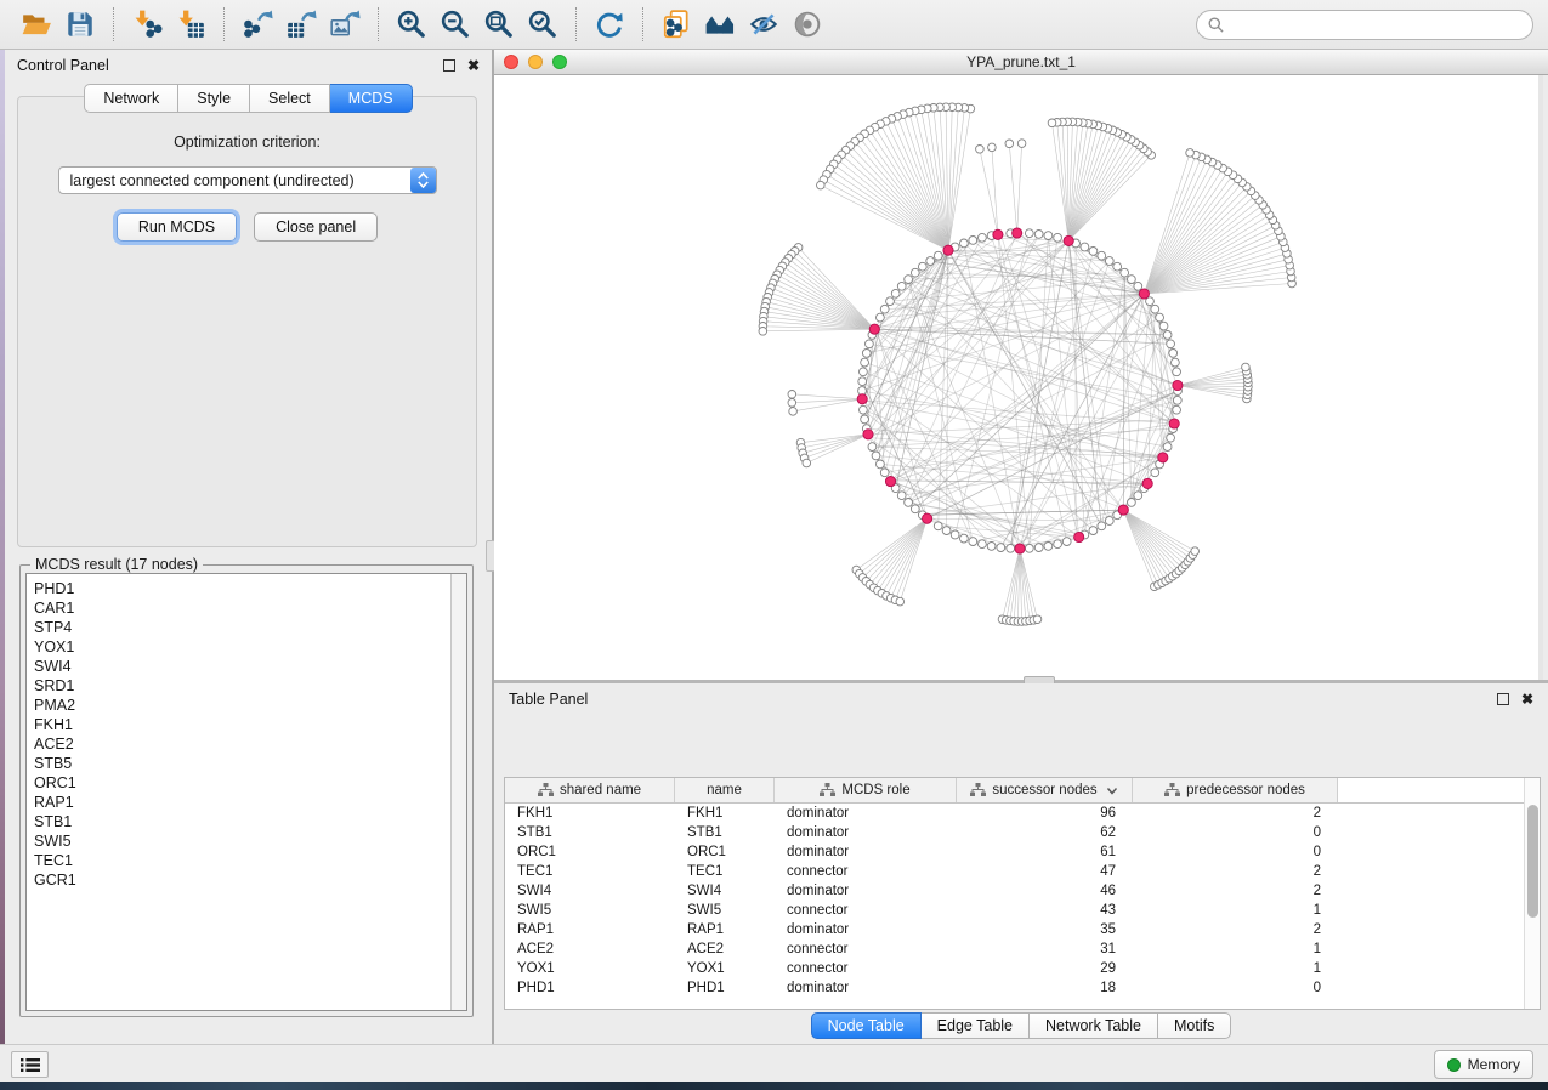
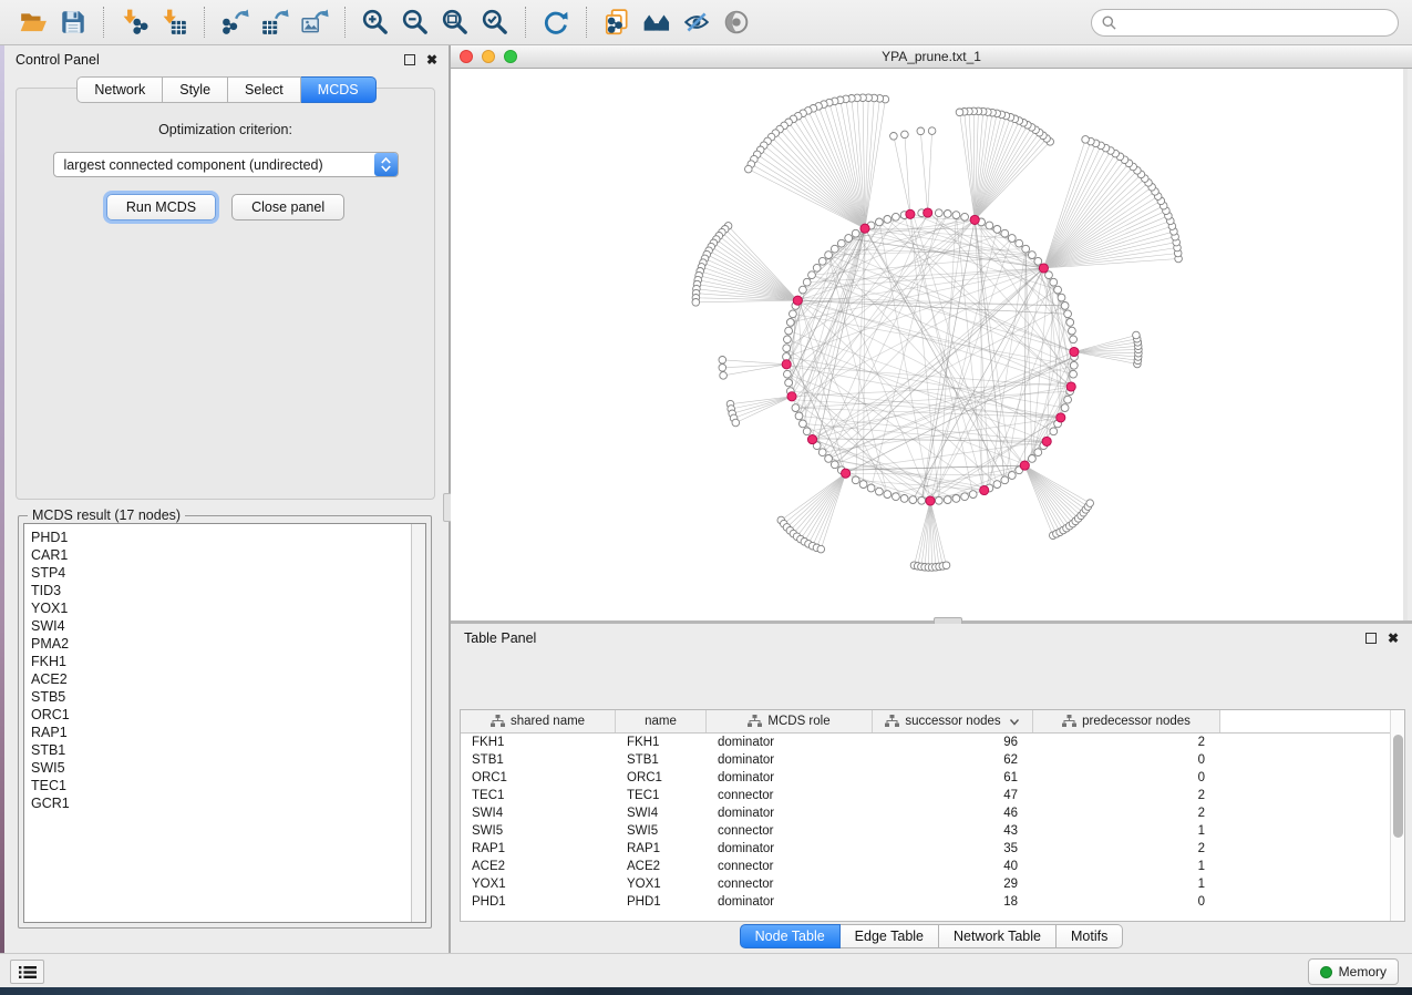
  Control Panel
  ✖
  Network
  Style
  Select
  MCDS
  Optimization criterion:
  largest connected component (undirected)
  Run MCDS
  Close panel
  MCDS result (17 nodes)
  PHD1
  CAR1
  STP4
+ TID3
  YOX1
  SWI4
- SRD1
  PMA2
  FKH1
  ACE2
  STB5
  ORC1
  RAP1
  STB1
  SWI5
  TEC1
  GCR1
  YPA_prune.txt_1
  Table Panel
  ✖
  shared name
  name
  MCDS role
  successor nodes
  predecessor nodes
  FKH1
  FKH1
  dominator
  96
  2
  STB1
  STB1
  dominator
  62
  0
  ORC1
  ORC1
  dominator
  61
  0
  TEC1
  TEC1
  connector
  47
  2
  SWI4
  SWI4
  dominator
  46
  2
  SWI5
  SWI5
  connector
  43
  1
  RAP1
  RAP1
  dominator
  35
  2
  ACE2
  ACE2
  connector
- 31
+ 40
  1
  YOX1
  YOX1
  connector
  29
  1
  PHD1
  PHD1
  dominator
  18
  0
  Node Table
  Edge Table
  Network Table
  Motifs
  Memory
